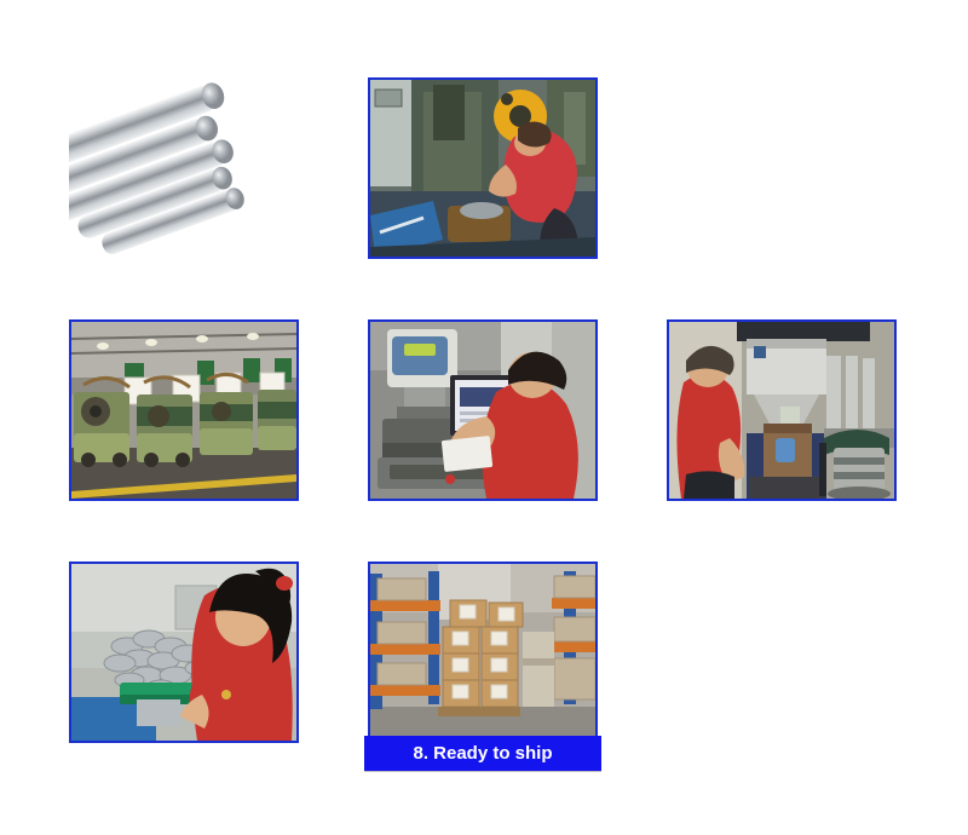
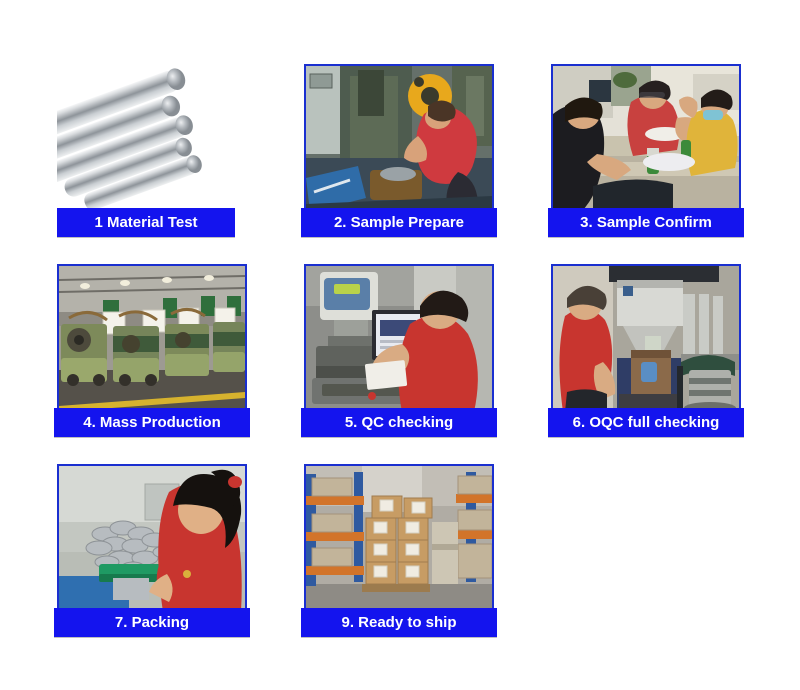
+ 1 Material Test
+ 2. Sample Prepare
+ 3. Sample Confirm
+ 4. Mass Production
+ 5. QC checking
+ 6. OQC full checking
+ 7. Packing
- 8. Ready to ship
+ 9. Ready to ship
